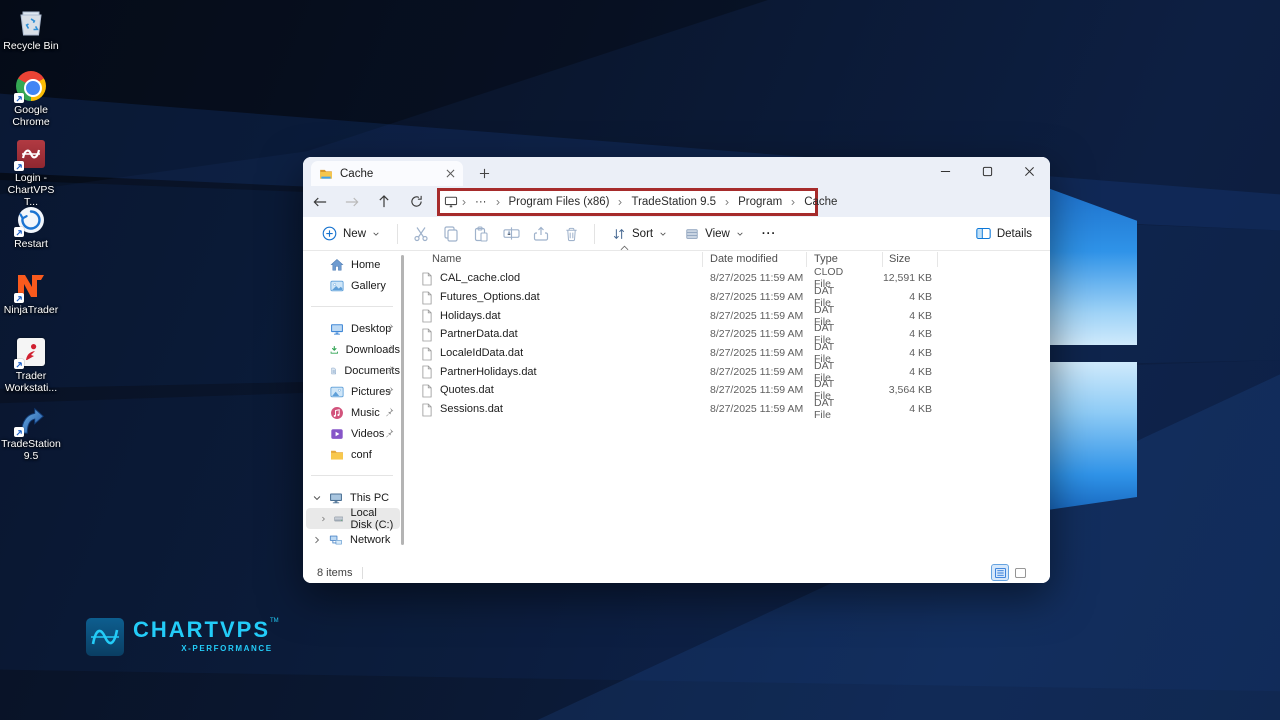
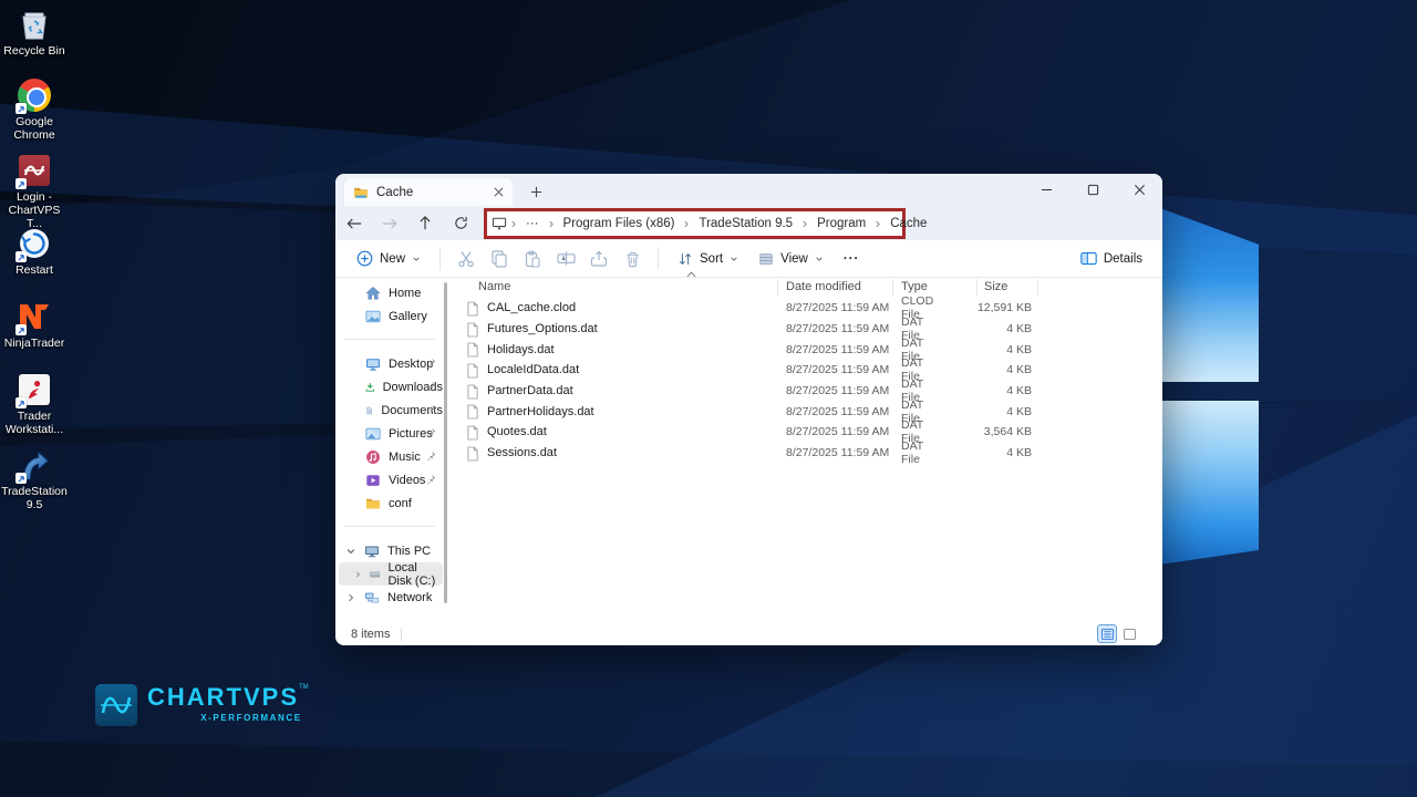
  Recycle Bin
  Google Chrome
  Login - ChartVPS T...
  Restart
  NinjaTrader
  Trader Workstati...
  TradeStation 9.5
  CHARTVPS
  X-PERFORMANCE
  Cache
  ···
  Program Files (x86)
  TradeStation 9.5
  Program
  Cache
  New
  Sort
  View
  ···
  Details
  Home
  Gallery
  Desktop
  Downloads
  Documents
  Pictures
  Music
  Videos
  conf
  This PC
  Local Disk (C:)
  Network
  Name
  Date modified
  Type
  Size
  CAL_cache.clod
  8/27/2025 11:59 AM
  CLOD File
  12,591 KB
  Futures_Options.dat
  8/27/2025 11:59 AM
  DAT File
  4 KB
  Holidays.dat
  8/27/2025 11:59 AM
  DAT File
  4 KB
- PartnerData.dat
+ LocaleIdData.dat
  8/27/2025 11:59 AM
  DAT File
  4 KB
- LocaleIdData.dat
+ PartnerData.dat
  8/27/2025 11:59 AM
  DAT File
  4 KB
  PartnerHolidays.dat
  8/27/2025 11:59 AM
  DAT File
  4 KB
  Quotes.dat
  8/27/2025 11:59 AM
  DAT File
  3,564 KB
  Sessions.dat
  8/27/2025 11:59 AM
  DAT File
  4 KB
  8 items
